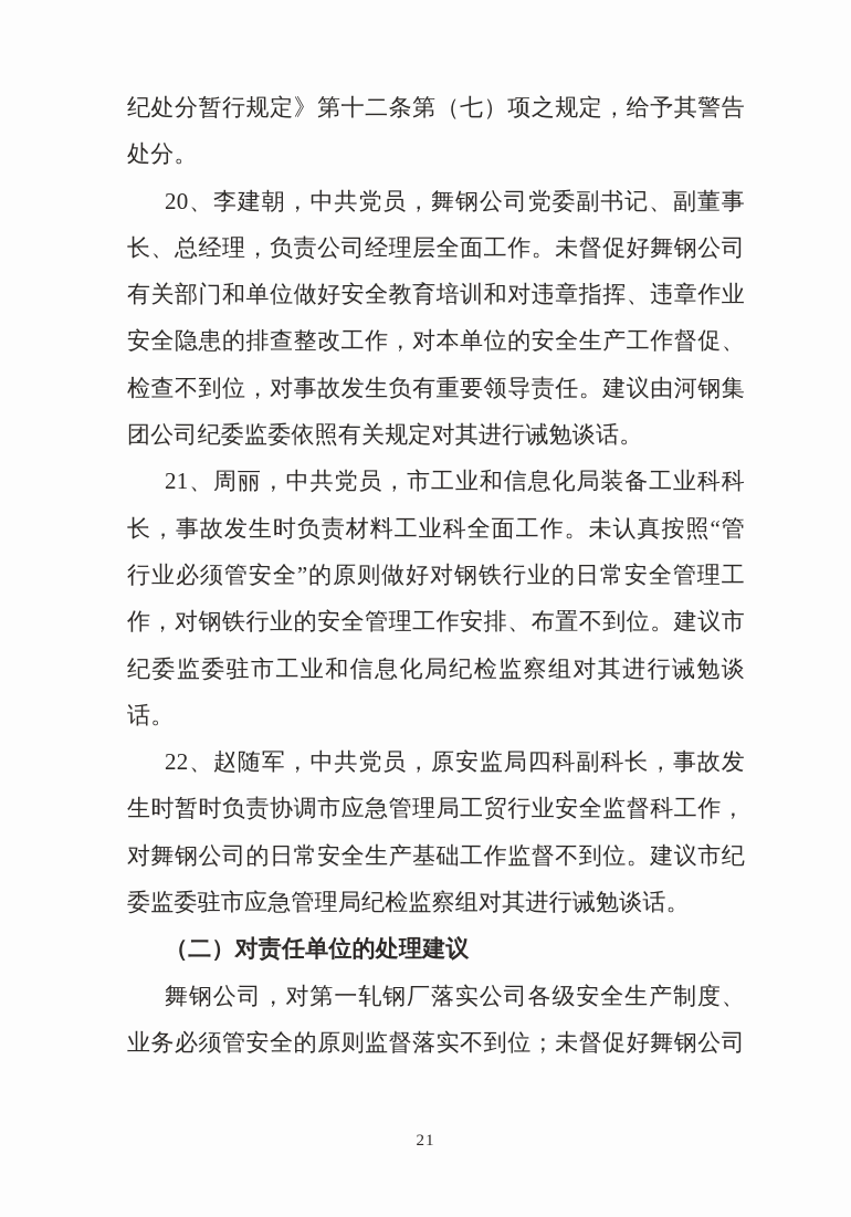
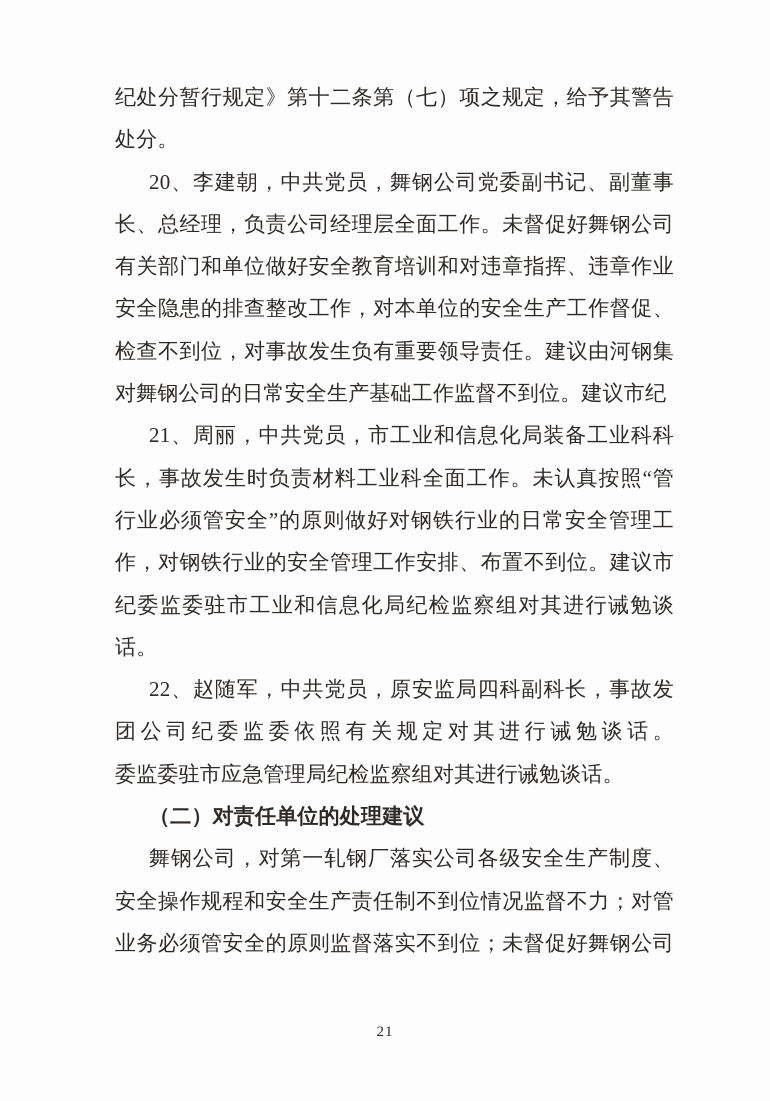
  纪处分暂行规定》第十二条第（七）项之规定，给予其警告
  处分。
  20、李建朝，中共党员，舞钢公司党委副书记、副董事
  长、总经理，负责公司经理层全面工作。未督促好舞钢公司
  有关部门和单位做好安全教育培训和对违章指挥、违章作业
  安全隐患的排查整改工作，对本单位的安全生产工作督促、
  检查不到位，对事故发生负有重要领导责任。建议由河钢集
- 团公司纪委监委依照有关规定对其进行诫勉谈话。
+ 对舞钢公司的日常安全生产基础工作监督不到位。建议市纪
  21、周丽，中共党员，市工业和信息化局装备工业科科
  长，事故发生时负责材料工业科全面工作。未认真按照“管
  行业必须管安全”的原则做好对钢铁行业的日常安全管理工
  作，对钢铁行业的安全管理工作安排、布置不到位。建议市
  纪委监委驻市工业和信息化局纪检监察组对其进行诫勉谈
  话。
  22、赵随军，中共党员，原安监局四科副科长，事故发
- 生时暂时负责协调市应急管理局工贸行业安全监督科工作，
- 对舞钢公司的日常安全生产基础工作监督不到位。建议市纪
+ 团公司纪委监委依照有关规定对其进行诫勉谈话。
  委监委驻市应急管理局纪检监察组对其进行诫勉谈话。
  （二）对责任单位的处理建议
  舞钢公司，对第一轧钢厂落实公司各级安全生产制度、
+ 安全操作规程和安全生产责任制不到位情况监督不力；对管
  业务必须管安全的原则监督落实不到位；未督促好舞钢公司
  21
